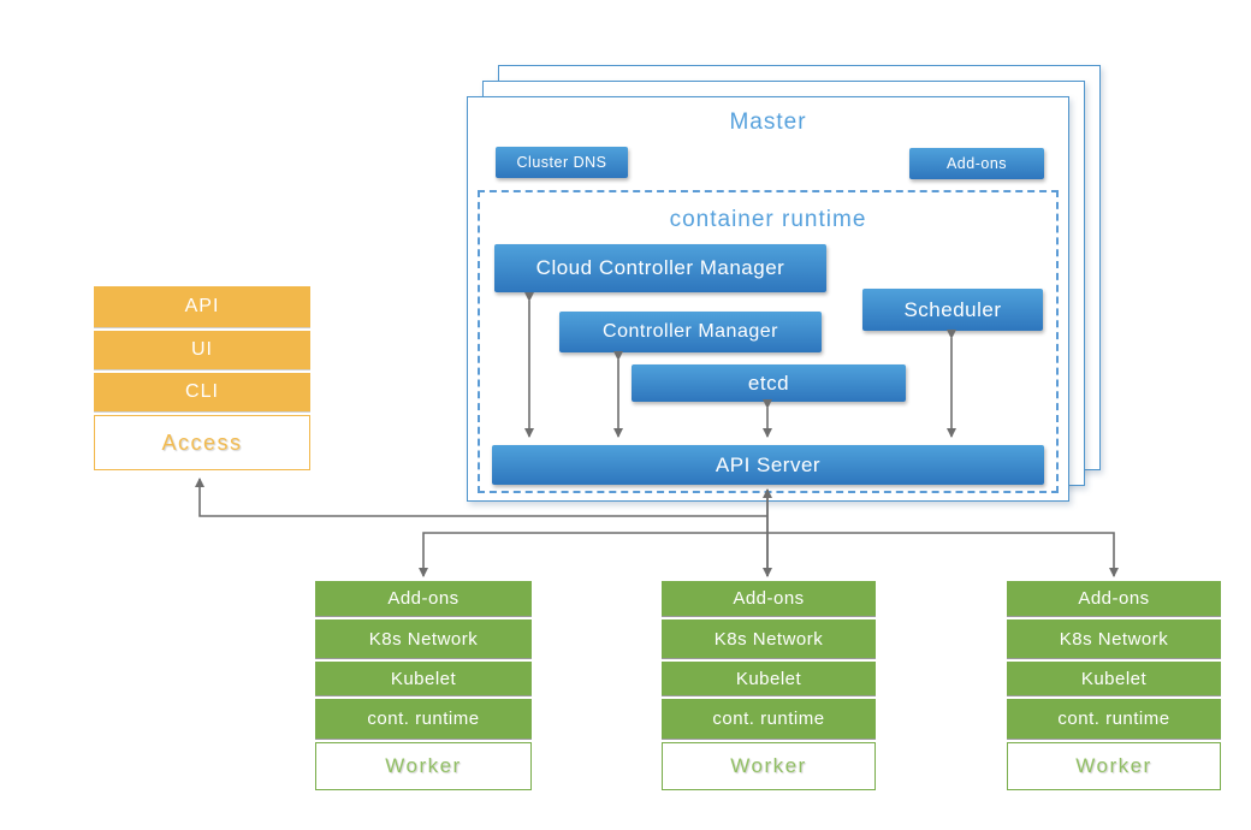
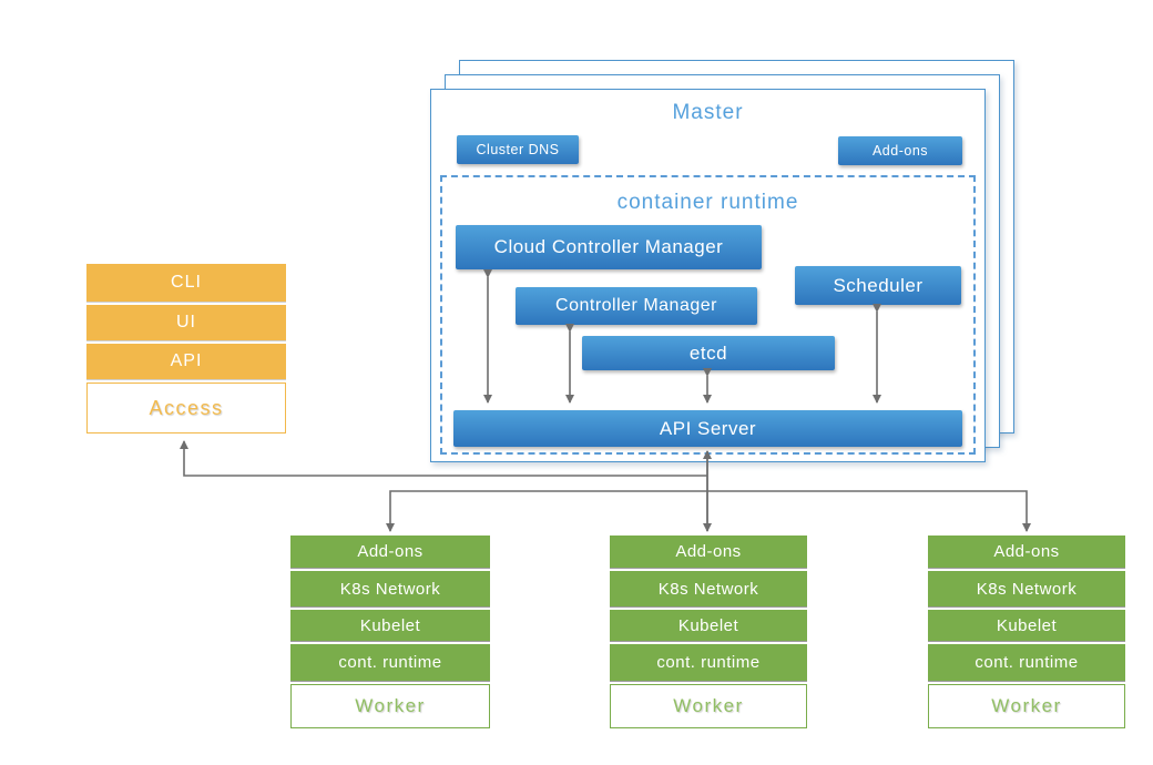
  Master
  Cluster DNS
  Add-ons
  container runtime
  Cloud Controller Manager
  Controller Manager
  Scheduler
  etcd
  API Server
- API
+ CLI
  UI
- CLI
+ API
  Access
  Add-ons
  K8s Network
  Kubelet
  cont. runtime
  Worker
  Add-ons
  K8s Network
  Kubelet
  cont. runtime
  Worker
  Add-ons
  K8s Network
  Kubelet
  cont. runtime
  Worker
